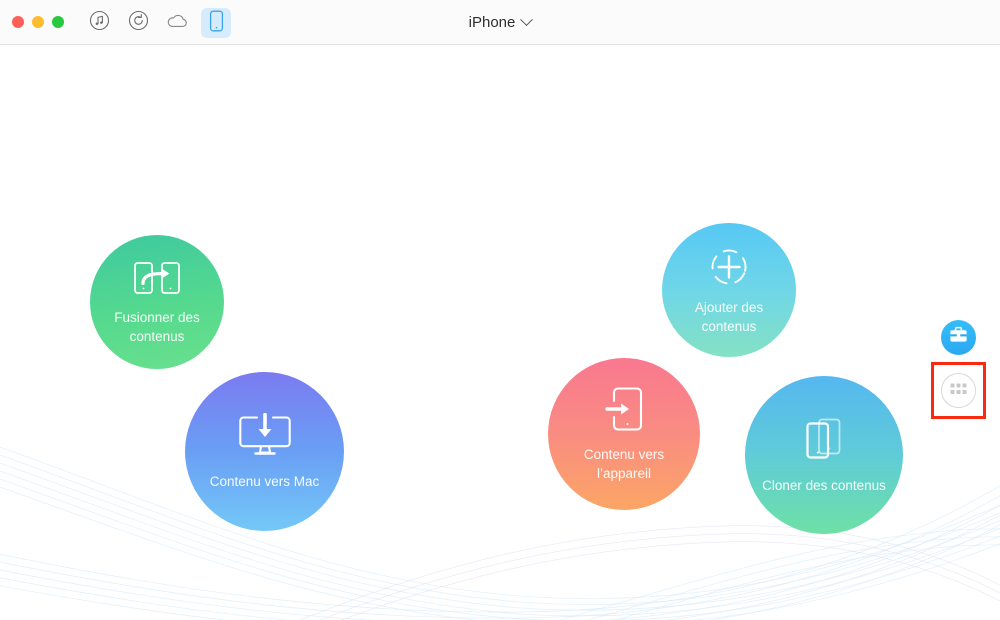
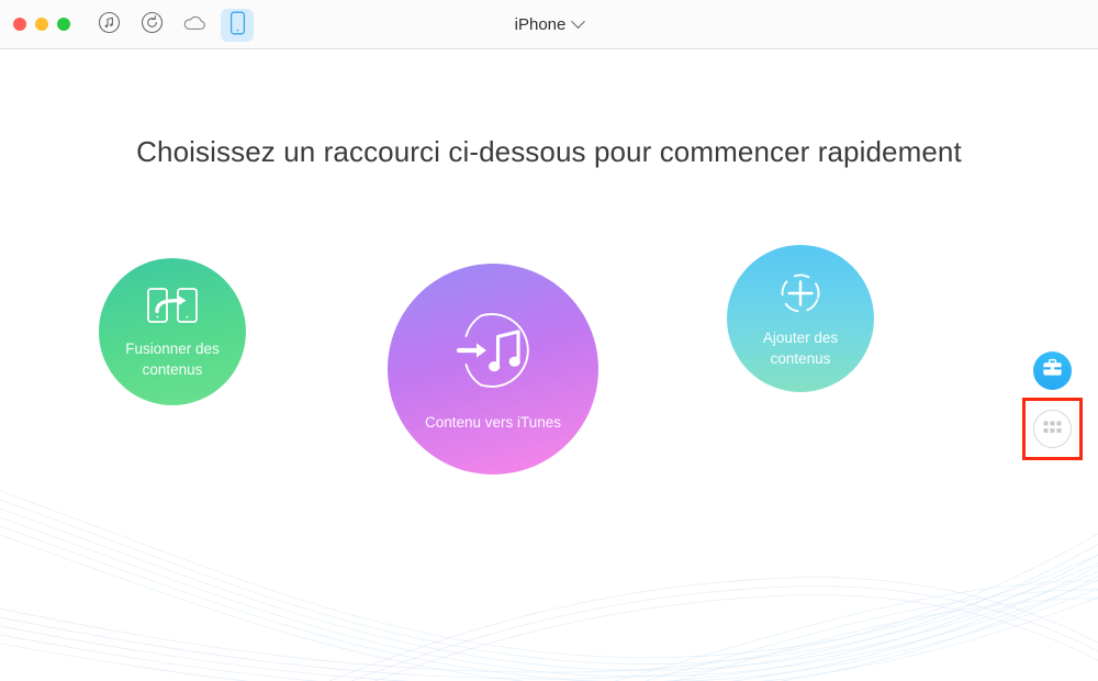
  iPhone
+ Choisissez un raccourci ci-dessous pour commencer rapidement
  Fusionner des
  contenus
+ Contenu vers iTunes
  Ajouter des
  contenus
- Contenu vers Mac
- Contenu vers l’appareil
- Cloner des contenus
